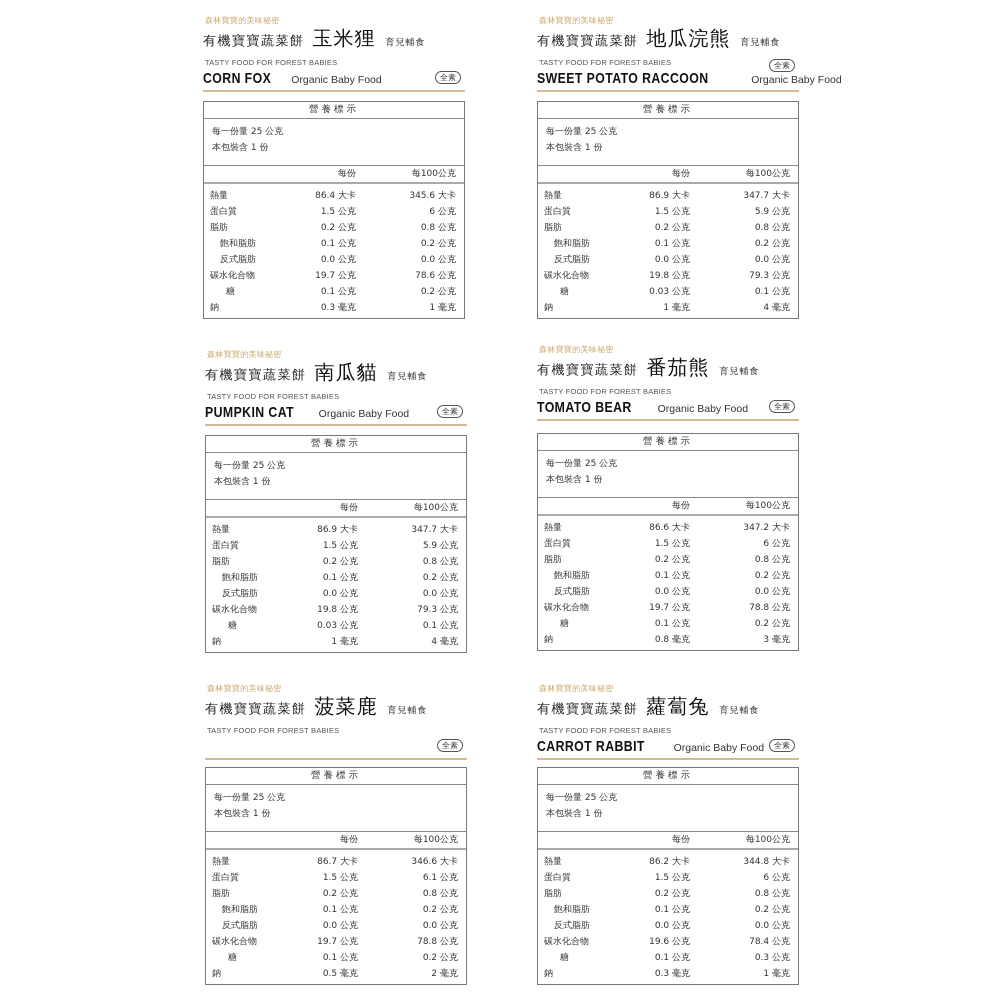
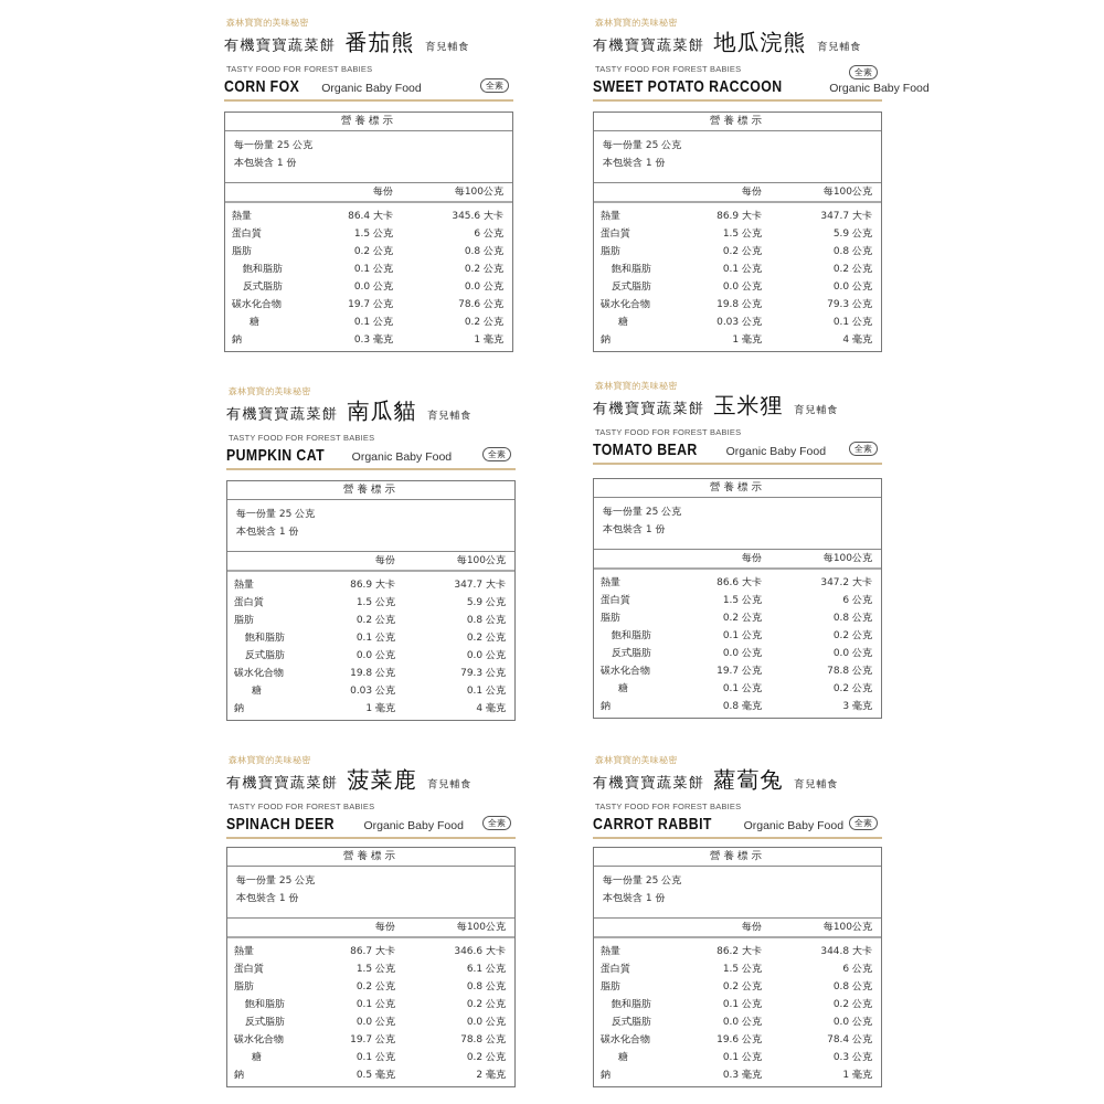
  森林寶寶的美味秘密
- 有機寶寶蔬菜餅 玉米狸 育兒輔食
+ 有機寶寶蔬菜餅 番茄熊 育兒輔食
  TASTY FOOD FOR FOREST BABIES
  CORN FOX Organic Baby Food
  全素
  營養標示
  每一份量 25 公克
  本包裝含 1 份
  每份
  每100公克
  熱量
  86.4 大卡
  345.6 大卡
  蛋白質
  1.5 公克
  6 公克
  脂肪
  0.2 公克
  0.8 公克
  飽和脂肪
  0.1 公克
  0.2 公克
  反式脂肪
  0.0 公克
  0.0 公克
  碳水化合物
  19.7 公克
  78.6 公克
  糖
  0.1 公克
  0.2 公克
  鈉
  0.3 毫克
  1 毫克
  森林寶寶的美味秘密
  有機寶寶蔬菜餅 地瓜浣熊 育兒輔食
  TASTY FOOD FOR FOREST BABIES
  SWEET POTATO RACCOON Organic Baby Food
  全素
  營養標示
  每一份量 25 公克
  本包裝含 1 份
  每份
  每100公克
  熱量
  86.9 大卡
  347.7 大卡
  蛋白質
  1.5 公克
  5.9 公克
  脂肪
  0.2 公克
  0.8 公克
  飽和脂肪
  0.1 公克
  0.2 公克
  反式脂肪
  0.0 公克
  0.0 公克
  碳水化合物
  19.8 公克
  79.3 公克
  糖
  0.03 公克
  0.1 公克
  鈉
  1 毫克
  4 毫克
  森林寶寶的美味秘密
  有機寶寶蔬菜餅 南瓜貓 育兒輔食
  TASTY FOOD FOR FOREST BABIES
  PUMPKIN CAT Organic Baby Food
  全素
  營養標示
  每一份量 25 公克
  本包裝含 1 份
  每份
  每100公克
  熱量
  86.9 大卡
  347.7 大卡
  蛋白質
  1.5 公克
  5.9 公克
  脂肪
  0.2 公克
  0.8 公克
  飽和脂肪
  0.1 公克
  0.2 公克
  反式脂肪
  0.0 公克
  0.0 公克
  碳水化合物
  19.8 公克
  79.3 公克
  糖
  0.03 公克
  0.1 公克
  鈉
  1 毫克
  4 毫克
  森林寶寶的美味秘密
- 有機寶寶蔬菜餅 番茄熊 育兒輔食
+ 有機寶寶蔬菜餅 玉米狸 育兒輔食
  TASTY FOOD FOR FOREST BABIES
  TOMATO BEAR Organic Baby Food
  全素
  營養標示
  每一份量 25 公克
  本包裝含 1 份
  每份
  每100公克
  熱量
  86.6 大卡
  347.2 大卡
  蛋白質
  1.5 公克
  6 公克
  脂肪
  0.2 公克
  0.8 公克
  飽和脂肪
  0.1 公克
  0.2 公克
  反式脂肪
  0.0 公克
  0.0 公克
  碳水化合物
  19.7 公克
  78.8 公克
  糖
  0.1 公克
  0.2 公克
  鈉
  0.8 毫克
  3 毫克
  森林寶寶的美味秘密
  有機寶寶蔬菜餅 菠菜鹿 育兒輔食
  TASTY FOOD FOR FOREST BABIES
+ SPINACH DEER Organic Baby Food
  全素
  營養標示
  每一份量 25 公克
  本包裝含 1 份
  每份
  每100公克
  熱量
  86.7 大卡
  346.6 大卡
  蛋白質
  1.5 公克
  6.1 公克
  脂肪
  0.2 公克
  0.8 公克
  飽和脂肪
  0.1 公克
  0.2 公克
  反式脂肪
  0.0 公克
  0.0 公克
  碳水化合物
  19.7 公克
  78.8 公克
  糖
  0.1 公克
  0.2 公克
  鈉
  0.5 毫克
  2 毫克
  森林寶寶的美味秘密
  有機寶寶蔬菜餅 蘿蔔兔 育兒輔食
  TASTY FOOD FOR FOREST BABIES
  CARROT RABBIT Organic Baby Food
  全素
  營養標示
  每一份量 25 公克
  本包裝含 1 份
  每份
  每100公克
  熱量
  86.2 大卡
  344.8 大卡
  蛋白質
  1.5 公克
  6 公克
  脂肪
  0.2 公克
  0.8 公克
  飽和脂肪
  0.1 公克
  0.2 公克
  反式脂肪
  0.0 公克
  0.0 公克
  碳水化合物
  19.6 公克
  78.4 公克
  糖
  0.1 公克
  0.3 公克
  鈉
  0.3 毫克
  1 毫克
